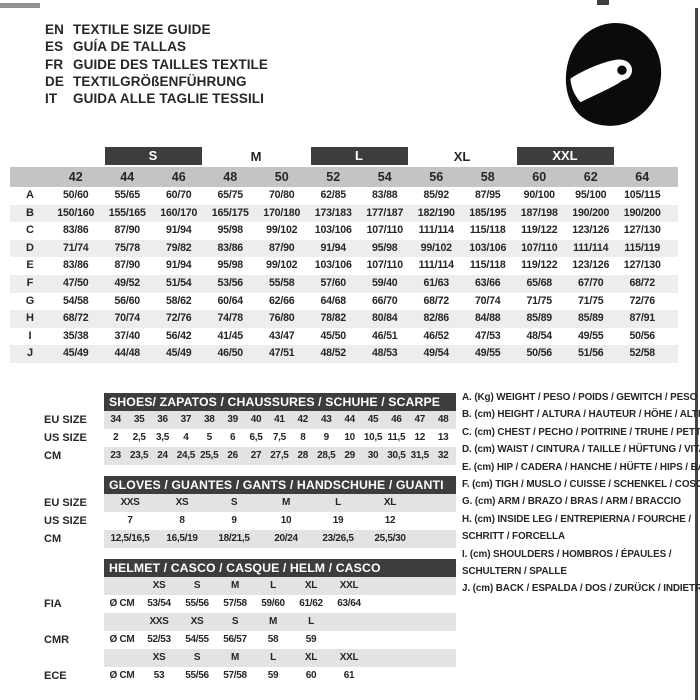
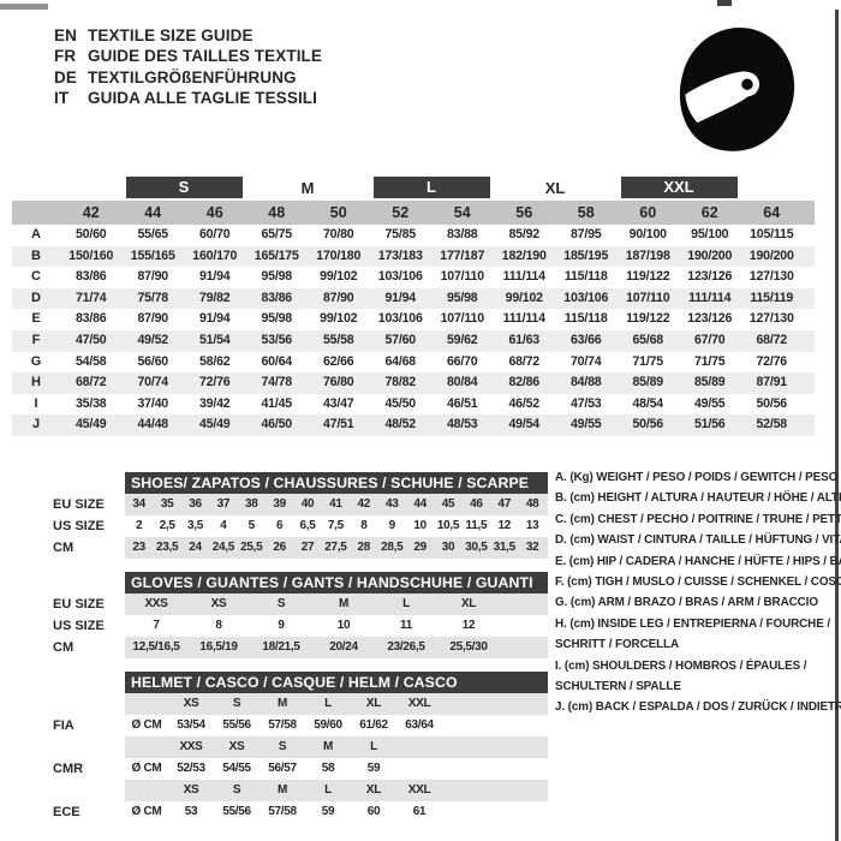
  EN
  TEXTILE SIZE GUIDE
- ES
- GUÍA DE TALLAS
  FR
  GUIDE DES TAILLES TEXTILE
  DE
  TEXTILGRÖßENFÜHRUNG
  IT
  GUIDA ALLE TAGLIE TESSILI
  S
  M
  L
  XL
  XXL
  42
  44
  46
  48
  50
  52
  54
  56
  58
  60
  62
  64
  A
  50/60
  55/65
  60/70
  65/75
  70/80
- 62/85
+ 75/85
  83/88
  85/92
  87/95
  90/100
  95/100
  105/115
  B
  150/160
  155/165
  160/170
  165/175
  170/180
  173/183
  177/187
  182/190
  185/195
  187/198
  190/200
  190/200
  C
  83/86
  87/90
  91/94
  95/98
  99/102
  103/106
  107/110
  111/114
  115/118
  119/122
  123/126
  127/130
  D
  71/74
  75/78
  79/82
  83/86
  87/90
  91/94
  95/98
  99/102
  103/106
  107/110
  111/114
  115/119
  E
  83/86
  87/90
  91/94
  95/98
  99/102
  103/106
  107/110
  111/114
  115/118
  119/122
  123/126
  127/130
  F
  47/50
  49/52
  51/54
  53/56
  55/58
  57/60
- 59/40
+ 59/62
  61/63
  63/66
  65/68
  67/70
  68/72
  G
  54/58
  56/60
  58/62
  60/64
  62/66
  64/68
  66/70
  68/72
  70/74
  71/75
  71/75
  72/76
  H
  68/72
  70/74
  72/76
  74/78
  76/80
  78/82
  80/84
  82/86
  84/88
  85/89
  85/89
  87/91
  I
  35/38
  37/40
- 56/42
+ 39/42
  41/45
  43/47
  45/50
  46/51
  46/52
  47/53
  48/54
  49/55
  50/56
  J
  45/49
  44/48
  45/49
  46/50
  47/51
  48/52
  48/53
  49/54
  49/55
  50/56
  51/56
  52/58
  EU SIZE
  US SIZE
  CM
  SHOES/ ZAPATOS / CHAUSSURES / SCHUHE / SCARPE
  34
  35
  36
  37
  38
  39
  40
  41
  42
  43
  44
  45
  46
  47
  48
  2
  2,5
  3,5
  4
  5
  6
  6,5
  7,5
  8
  9
  10
  10,5
  11,5
  12
  13
  23
  23,5
  24
  24,5
  25,5
  26
  27
  27,5
  28
  28,5
  29
  30
  30,5
  31,5
  32
  EU SIZE
  US SIZE
  CM
  GLOVES / GUANTES / GANTS / HANDSCHUHE / GUANTI
  XXS
  XS
  S
  M
  L
  XL
  7
  8
  9
  10
- 19
+ 11
  12
  12,5/16,5
  16,5/19
  18/21,5
  20/24
  23/26,5
  25,5/30
  FIA
  CMR
  ECE
  HELMET / CASCO / CASQUE / HELM / CASCO
  XS
  S
  M
  L
  XL
  XXL
  Ø CM
  53/54
  55/56
  57/58
  59/60
  61/62
  63/64
  XXS
  XS
  S
  M
  L
  Ø CM
  52/53
  54/55
  56/57
  58
  59
  XS
  S
  M
  L
  XL
  XXL
  Ø CM
  53
  55/56
  57/58
  59
  60
  61
  A. (Kg) WEIGHT / PESO / POIDS / GEWITCH / PESO
  B. (cm) HEIGHT / ALTURA / HAUTEUR / HÖHE / ALT
  C. (cm) CHEST / PECHO / POITRINE / TRUHE / PETT
  D. (cm) WAIST / CINTURA / TAILLE / HÜFTUNG / VIT
  E. (cm) HIP / CADERA / HANCHE / HÜFTE / HIPS / B
  F. (cm) TIGH / MUSLO / CUISSE / SCHENKEL / COSC
  G. (cm) ARM / BRAZO / BRAS / ARM / BRACCIO
  H. (cm) INSIDE LEG / ENTREPIERNA / FOURCHE /
  SCHRITT / FORCELLA
  I. (cm) SHOULDERS / HOMBROS / ÉPAULES /
  SCHULTERN / SPALLE
  J. (cm) BACK / ESPALDA / DOS / ZURÜCK / INDIETR
